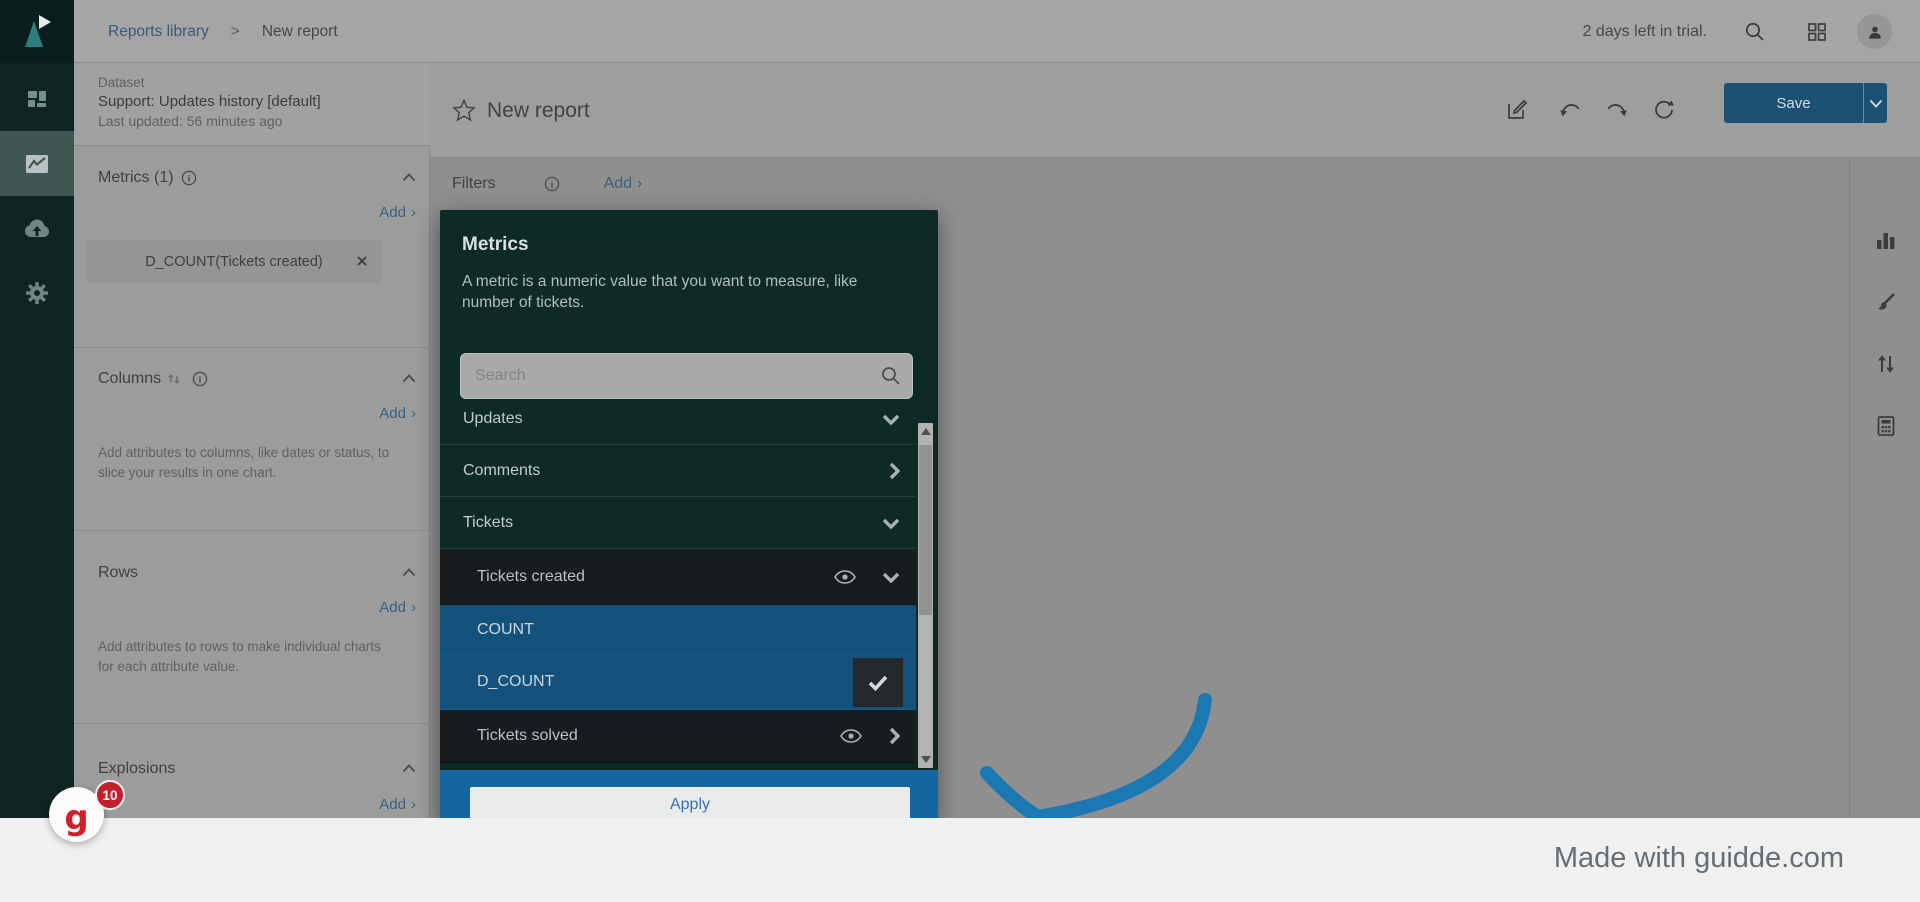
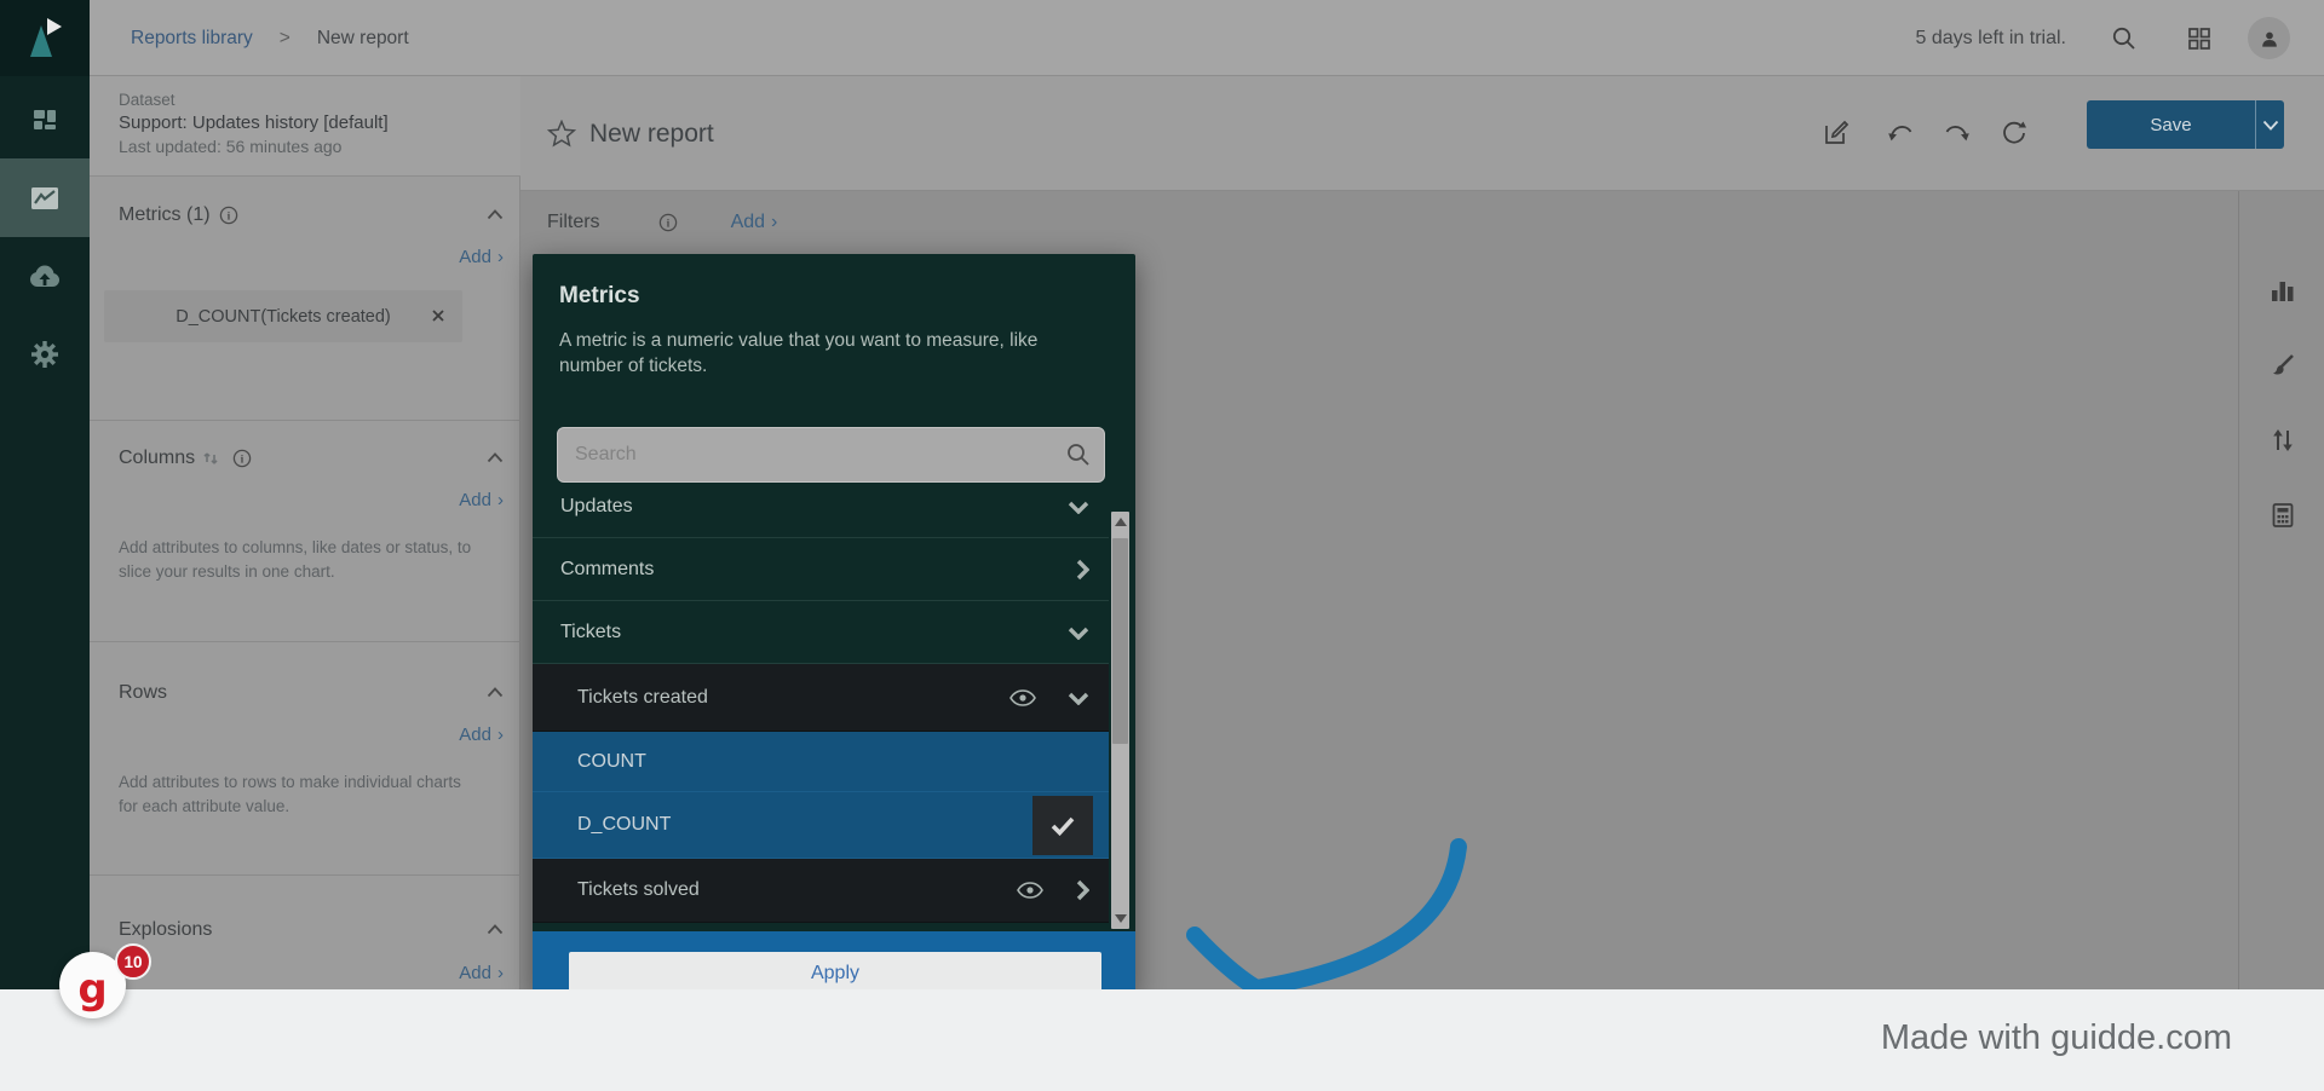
  Reports library
  >
  New report
- 2 days left in trial.
+ 5 days left in trial.
  Dataset
  Support: Updates history [default]
  Last updated: 56 minutes ago
  Metrics (1)
  i
  Add
  ›
  D_COUNT(Tickets created)
  Columns
  i
  Add
  ›
  Add attributes to columns, like dates or status, to slice your results in one chart.
  Rows
  Add
  ›
  Add attributes to rows to make individual charts for each attribute value.
  Explosions
  Add
  ›
  New report
  Save
  Filters
  i
  Add
  ›
  Metrics
  A metric is a numeric value that you want to measure, like number of tickets.
  Search
  Updates
  Comments
  Tickets
  Tickets created
  COUNT
  D_COUNT
  Tickets solved
  Apply
  Made with guidde.com
  g
  10
